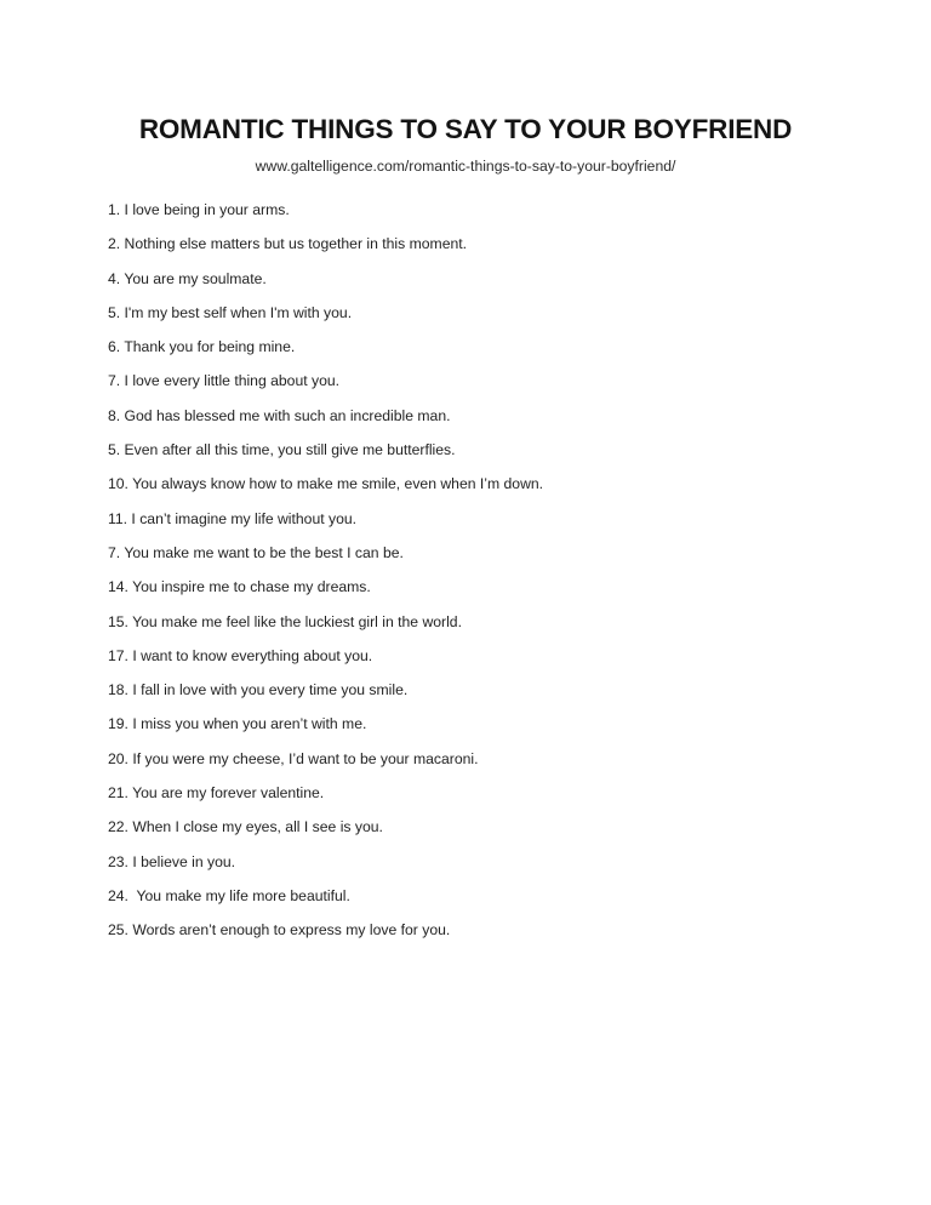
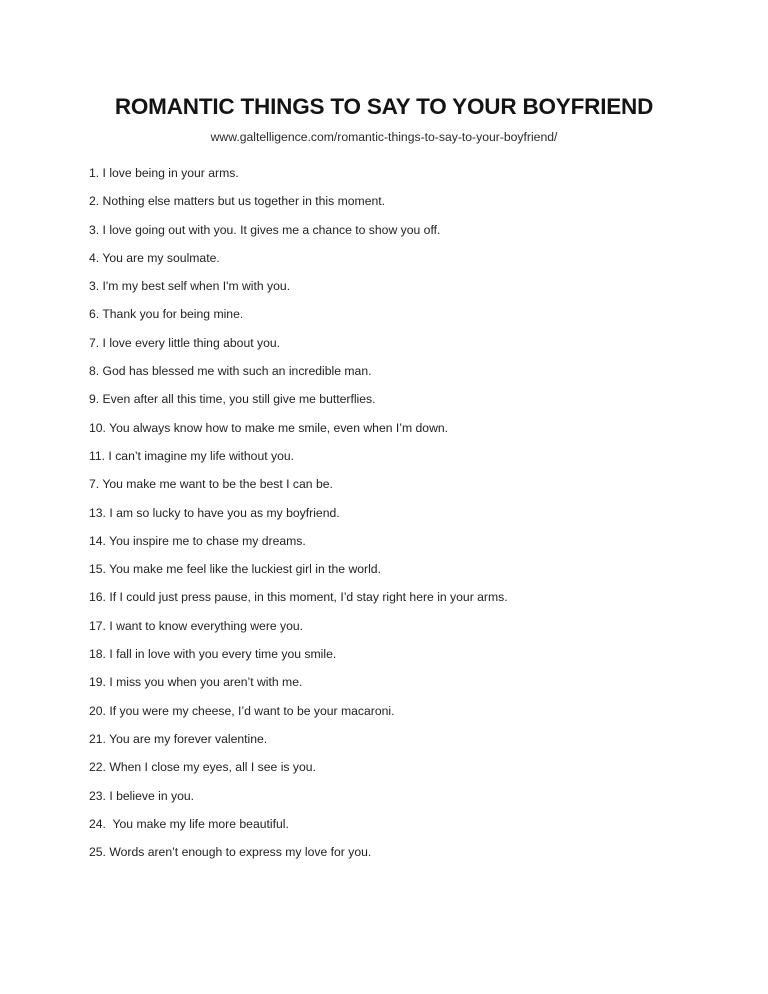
  ROMANTIC THINGS TO SAY TO YOUR BOYFRIEND
  www.galtelligence.com/romantic-things-to-say-to-your-boyfriend/
  1. I love being in your arms.
  2. Nothing else matters but us together in this moment.
+ 3. I love going out with you. It gives me a chance to show you off.
  4. You are my soulmate.
- 5. I'm my best self when I'm with you.
+ 3. I'm my best self when I'm with you.
  6. Thank you for being mine.
  7. I love every little thing about you.
  8. God has blessed me with such an incredible man.
- 5. Even after all this time, you still give me butterflies.
+ 9. Even after all this time, you still give me butterflies.
  10. You always know how to make me smile, even when I’m down.
  11. I can’t imagine my life without you.
  7. You make me want to be the best I can be.
+ 13. I am so lucky to have you as my boyfriend.
  14. You inspire me to chase my dreams.
  15. You make me feel like the luckiest girl in the world.
+ 16. If I could just press pause, in this moment, I’d stay right here in your arms.
- 17. I want to know everything about you.
+ 17. I want to know everything were you.
  18. I fall in love with you every time you smile.
  19. I miss you when you aren’t with me.
  20. If you were my cheese, I’d want to be your macaroni.
  21. You are my forever valentine.
  22. When I close my eyes, all I see is you.
  23. I believe in you.
  24. You make my life more beautiful.
  25. Words aren’t enough to express my love for you.
